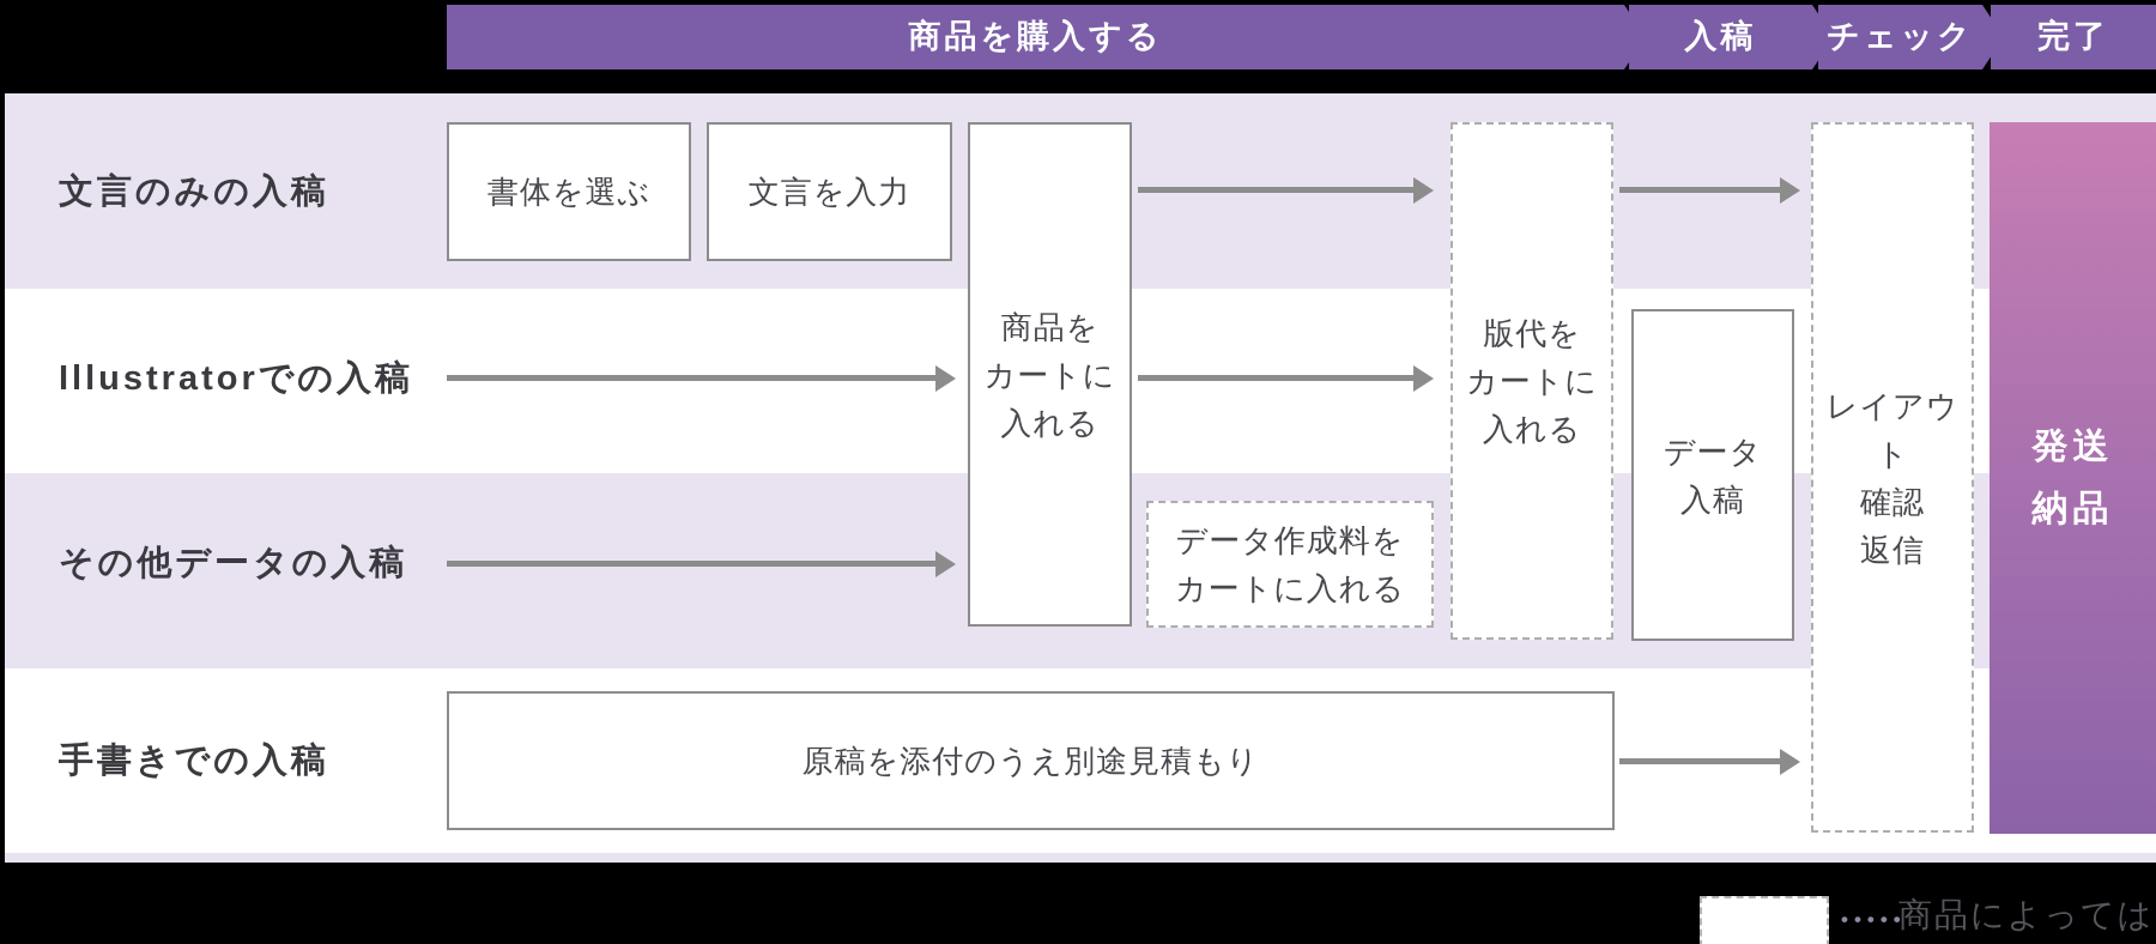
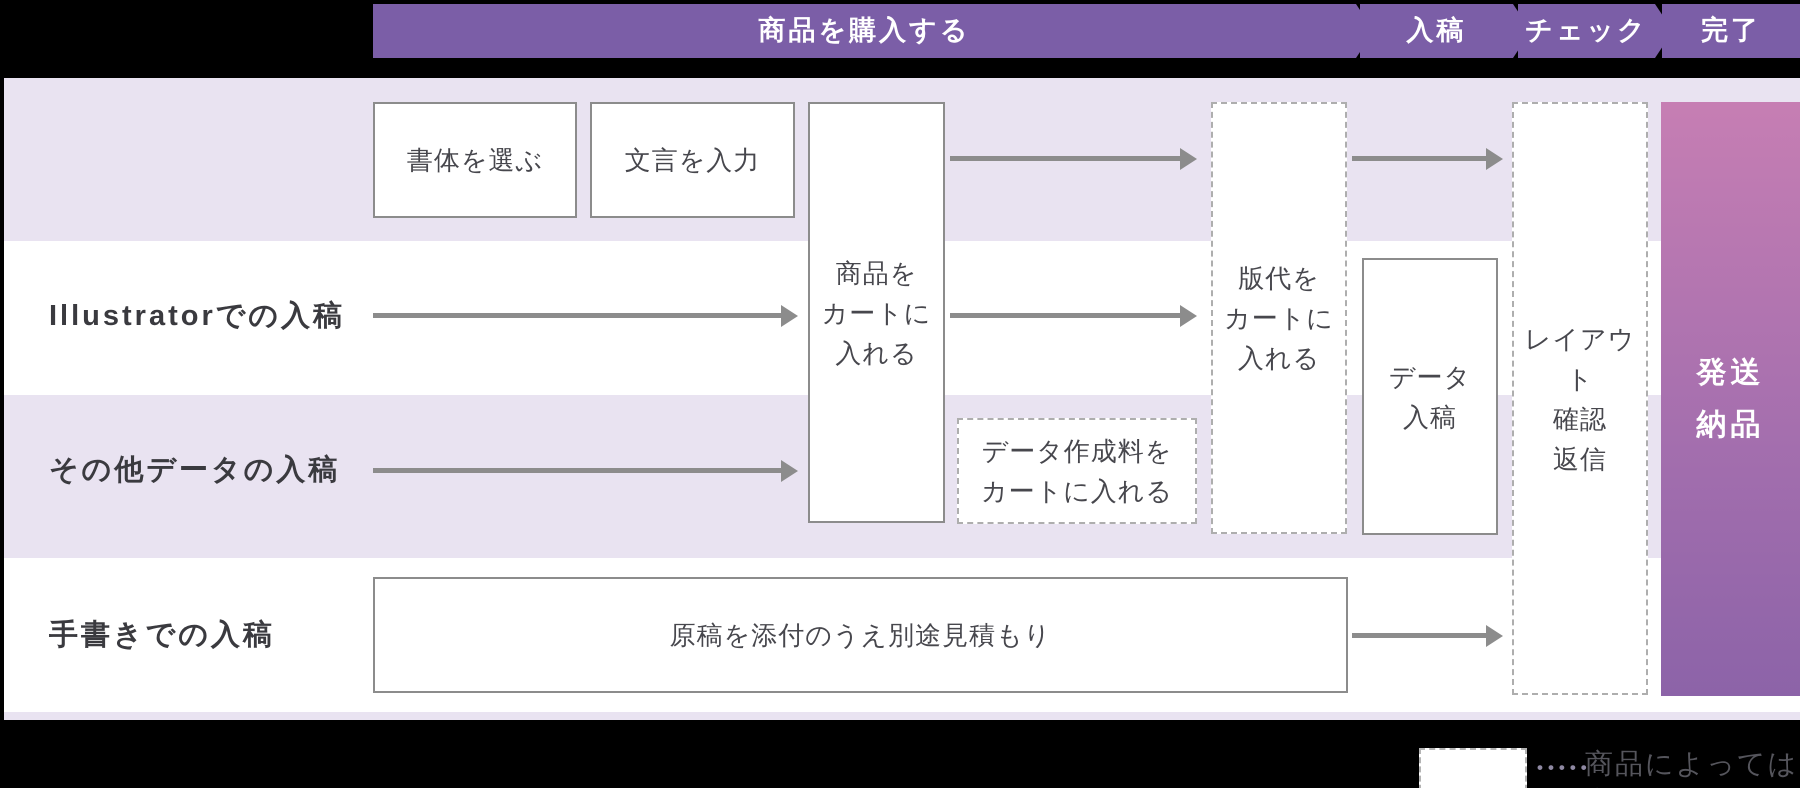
  商品を購入する
  入稿
  チェック
  完了
- 文言のみの入稿
  Illustratorでの入稿
  その他データの入稿
  手書きでの入稿
  書体を選ぶ
  文言を入力
  商品を
  カートに
  入れる
  データ作成料を
  カートに入れる
  版代を
  カートに
  入れる
  データ
  入稿
  レイアウト
  確認
  返信
  発送
  納品
  原稿を添付のうえ別途見積もり
  •••••
  商品によっては
